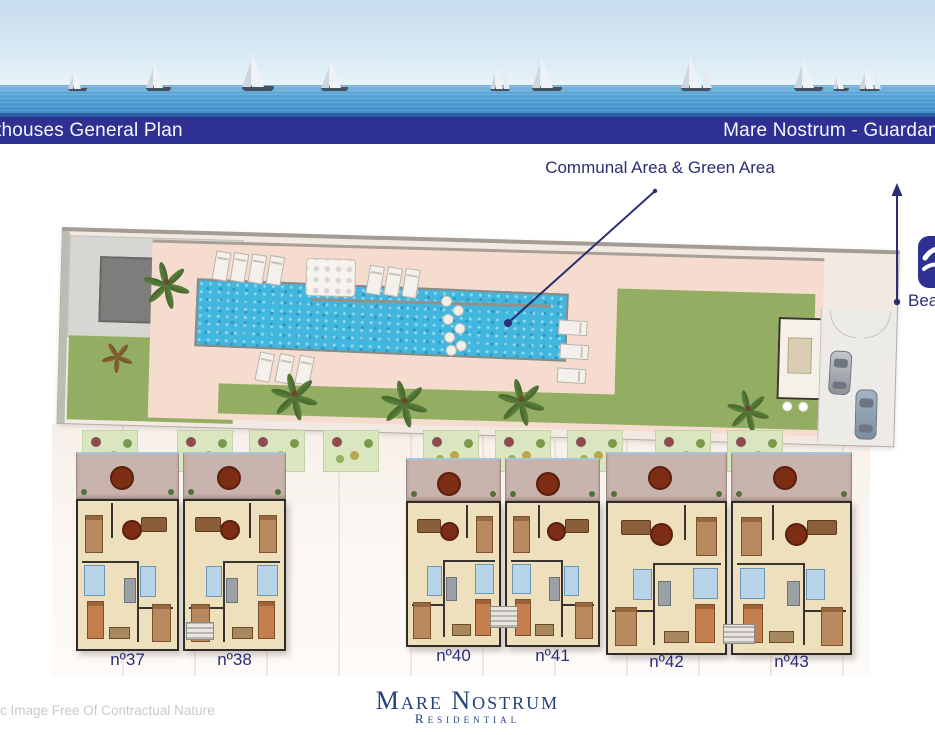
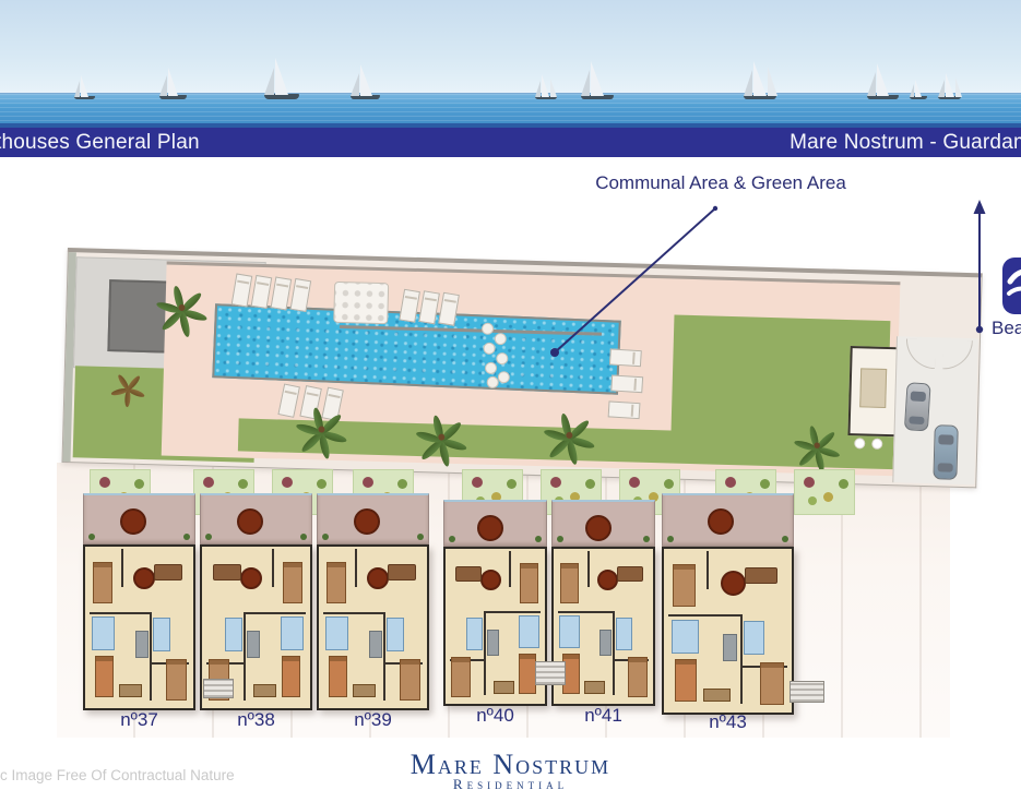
  houses General Plan
  Mare Nostrum - Guarda
  Communal Area & Green Area
  Bea
  nº37
  nº38
+ nº39
  nº40
  nº41
- nº42
  nº43
  Mare Nostrum
  Residential
  c Image Free Of Contractual Nature
